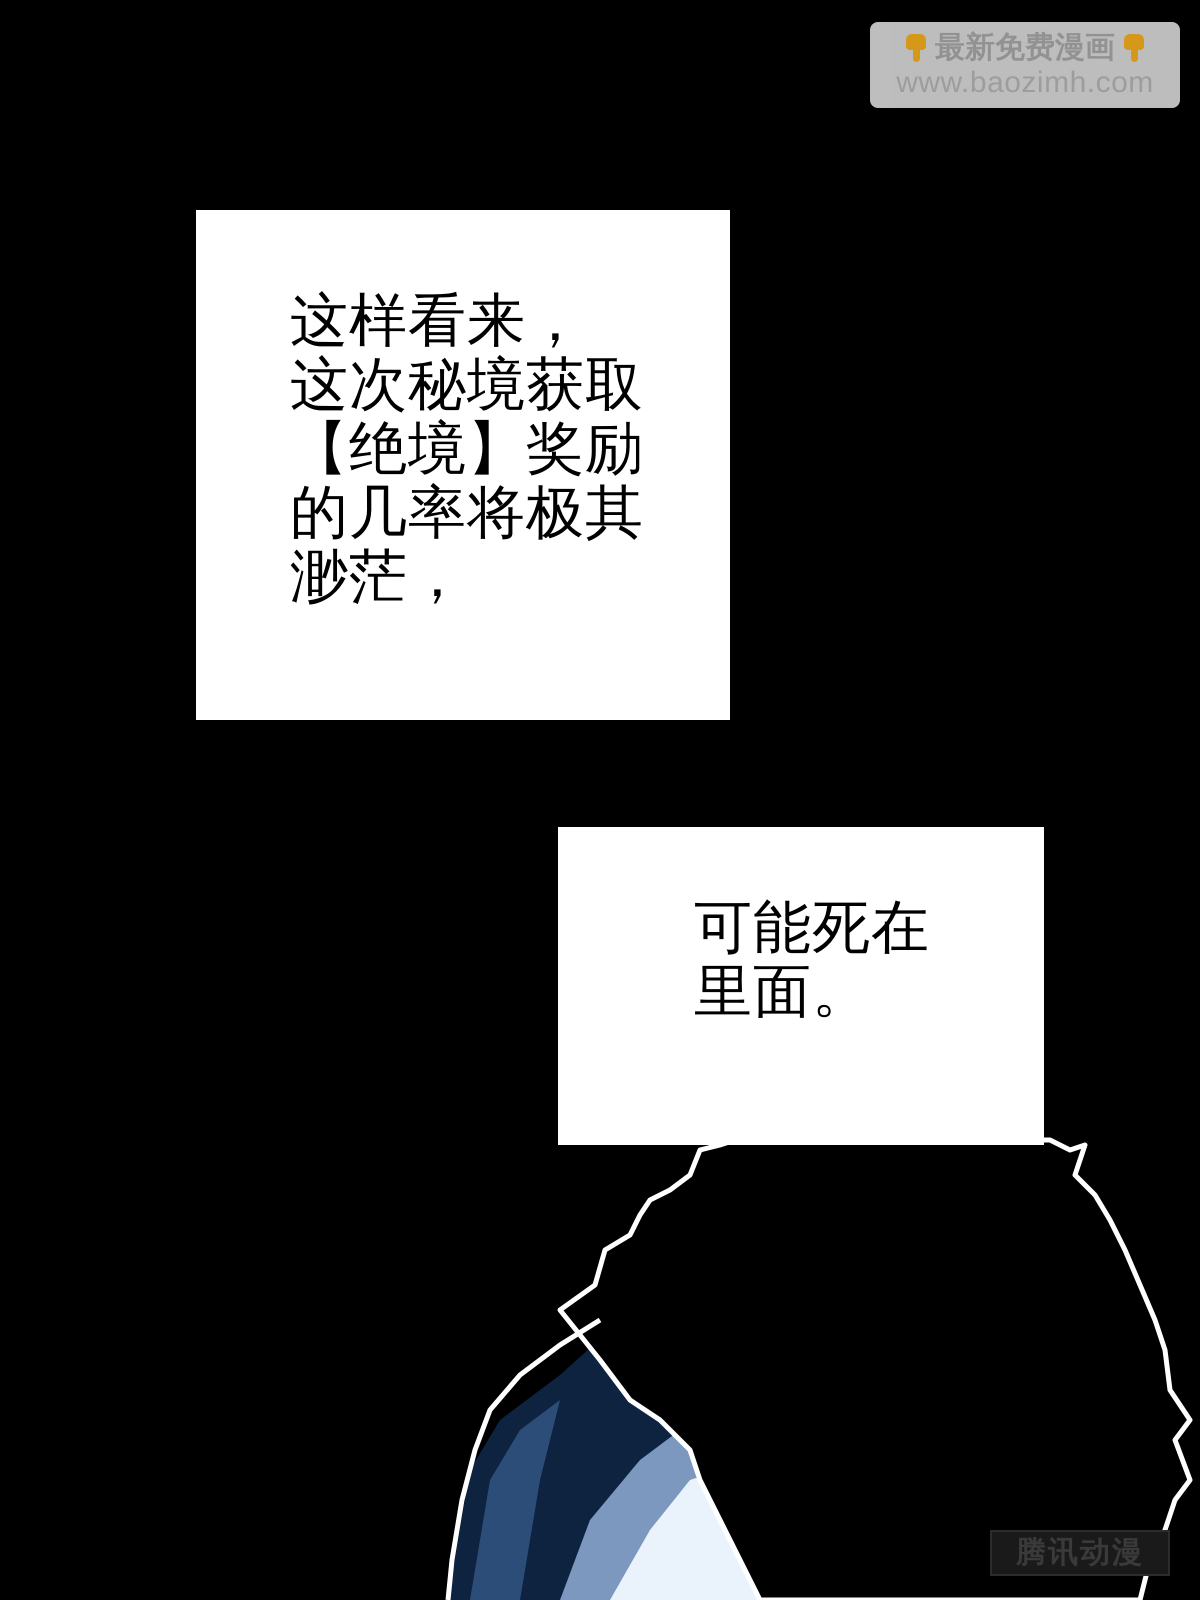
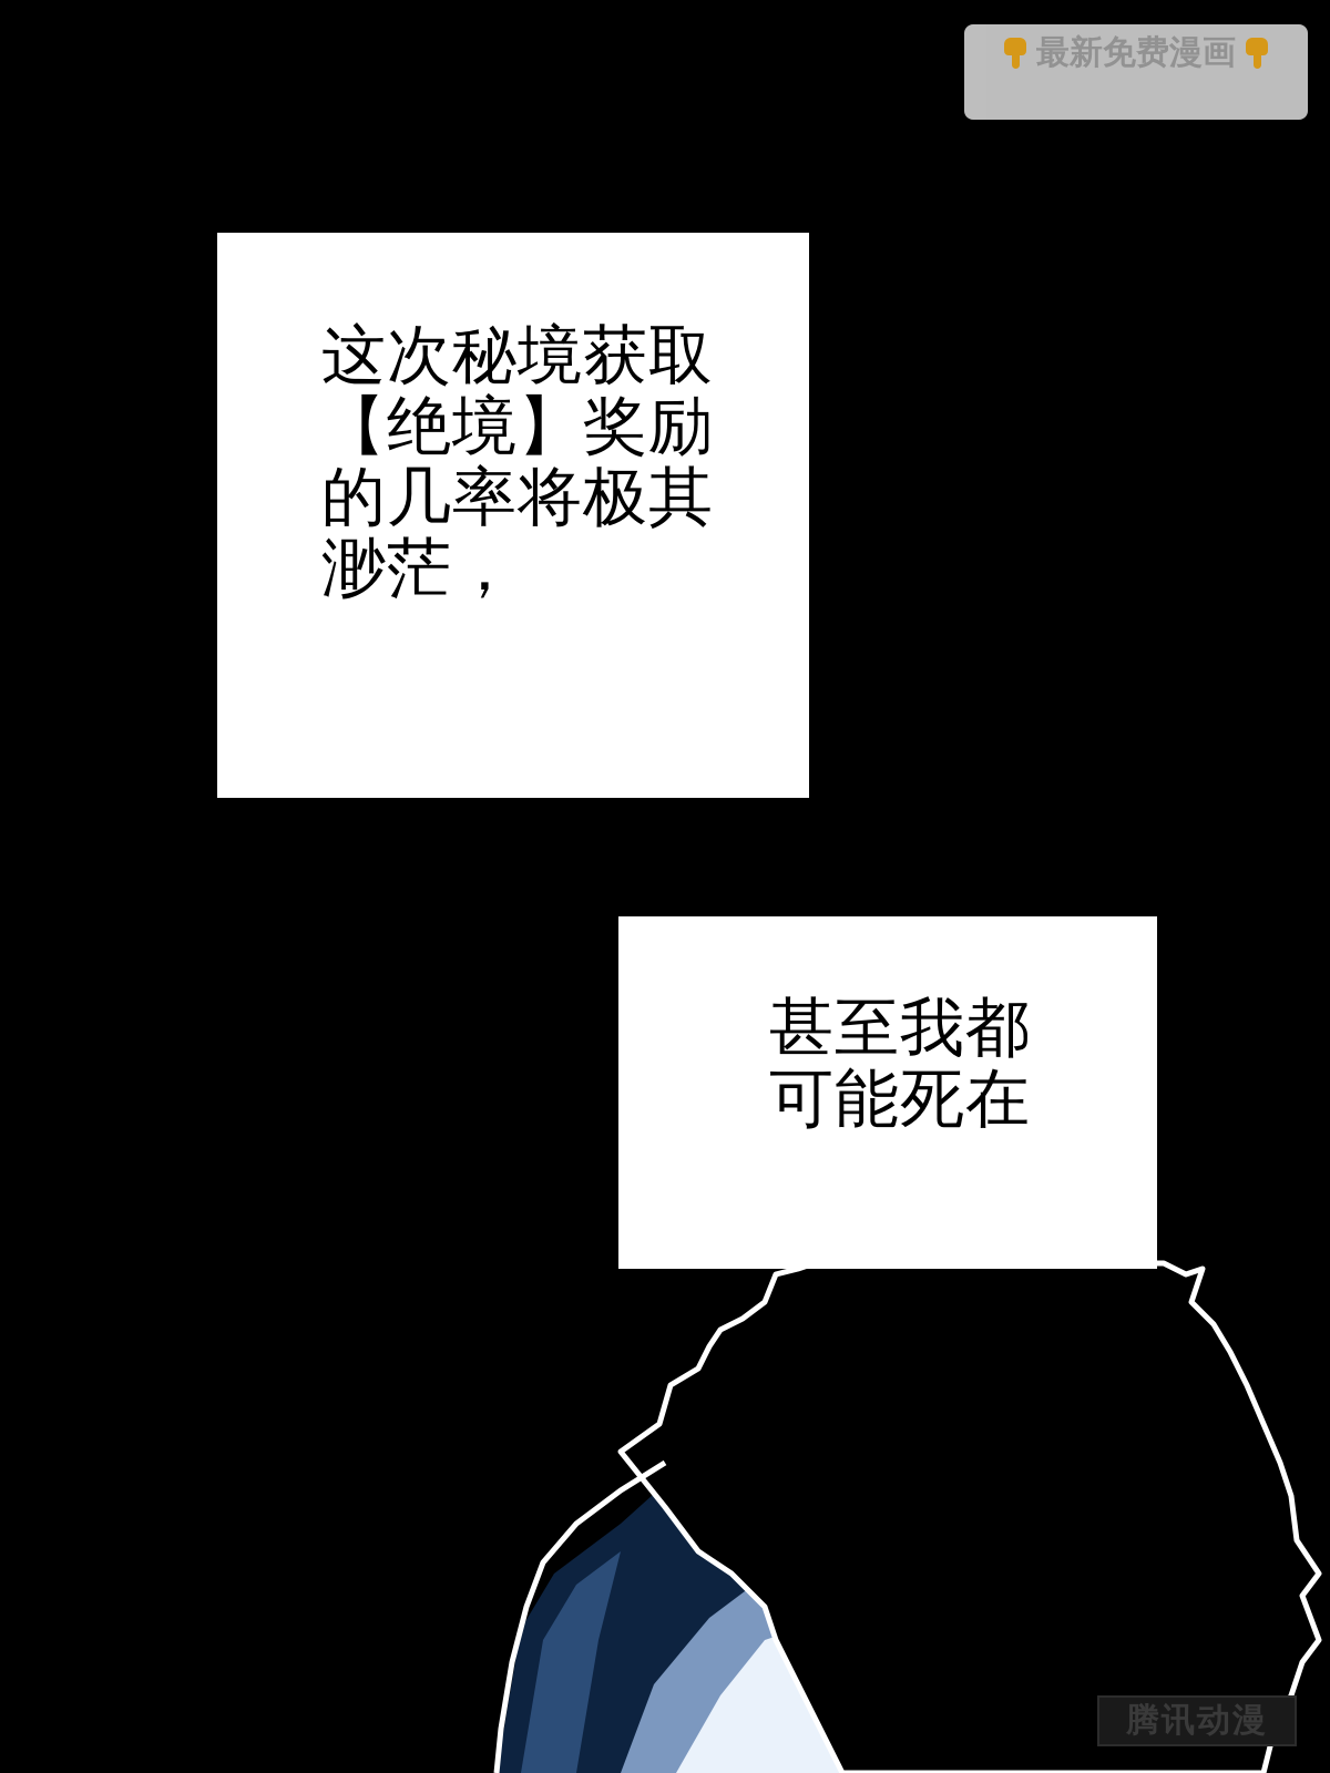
  最新免费漫画
- www.baozimh.com
- 这样看来，
  这次秘境获取
  【绝境】奖励
  的几率将极其
  渺茫，
+ 甚至我都
  可能死在
- 里面。
  腾讯动漫
